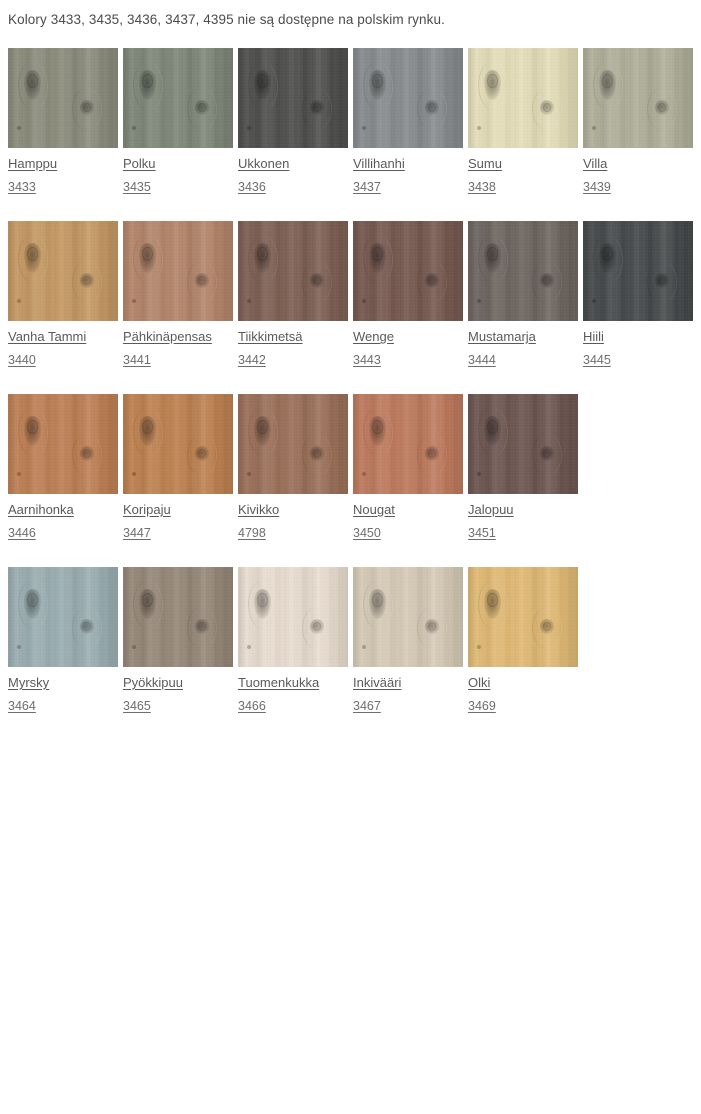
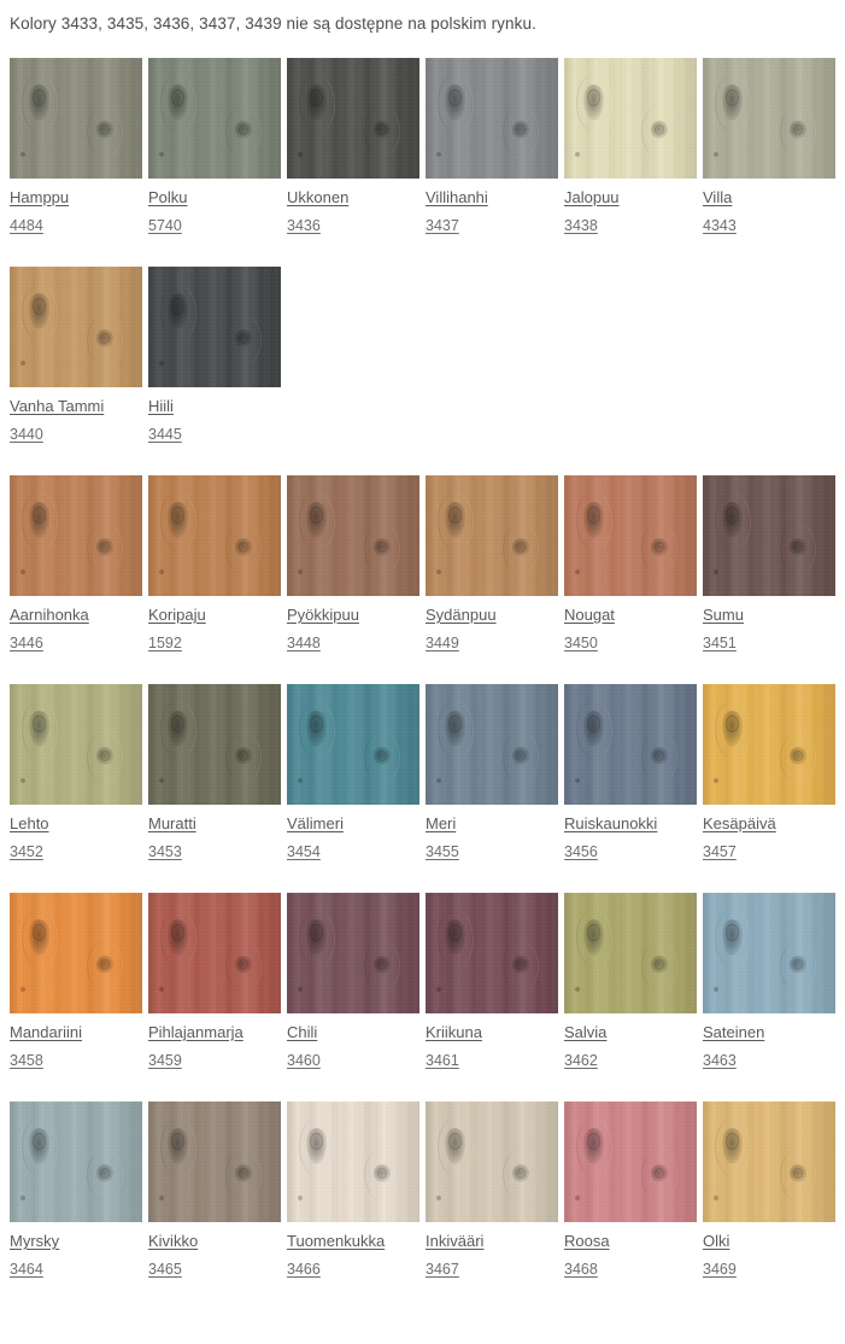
- Kolory 3433, 3435, 3436, 3437, 4395 nie są dostępne na polskim rynku.
+ Kolory 3433, 3435, 3436, 3437, 3439 nie są dostępne na polskim rynku.
  Hamppu
- 3433
+ 4484
  Polku
- 3435
+ 5740
  Ukkonen
  3436
  Villihanhi
  3437
- Sumu
+ Jalopuu
  3438
  Villa
- 3439
+ 4343
  Vanha Tammi
  3440
- Pähkinäpensas
- 3441
- Tiikkimetsä
- 3442
- Wenge
- 3443
- Mustamarja
- 3444
  Hiili
  3445
  Aarnihonka
  3446
  Koripaju
- 3447
+ 1592
- Kivikko
+ Pyökkipuu
- 4798
+ 3448
+ Sydänpuu
+ 3449
  Nougat
  3450
- Jalopuu
+ Sumu
  3451
+ Lehto
+ 3452
+ Muratti
+ 3453
+ Välimeri
+ 3454
+ Meri
+ 3455
+ Ruiskaunokki
+ 3456
+ Kesäpäivä
+ 3457
+ Mandariini
+ 3458
+ Pihlajanmarja
+ 3459
+ Chili
+ 3460
+ Kriikuna
+ 3461
+ Salvia
+ 3462
+ Sateinen
+ 3463
  Myrsky
  3464
- Pyökkipuu
+ Kivikko
  3465
  Tuomenkukka
  3466
  Inkivääri
  3467
+ Roosa
+ 3468
  Olki
  3469
